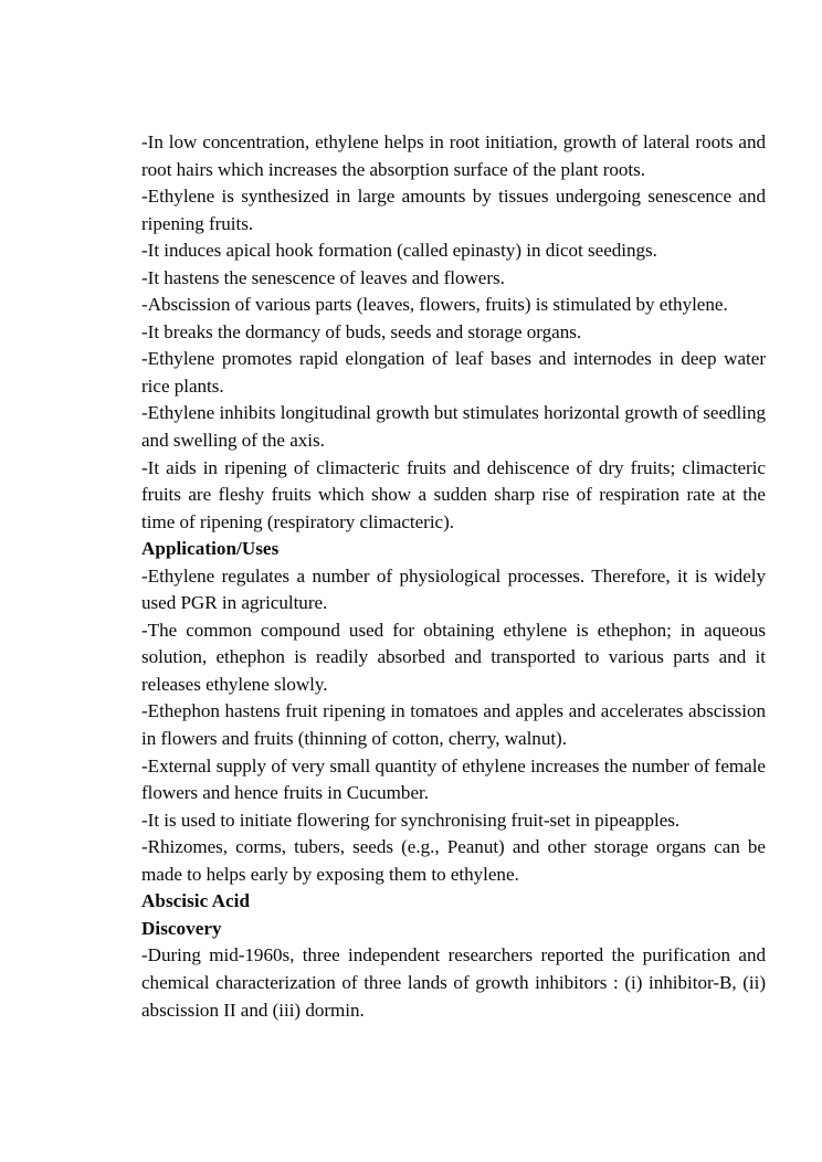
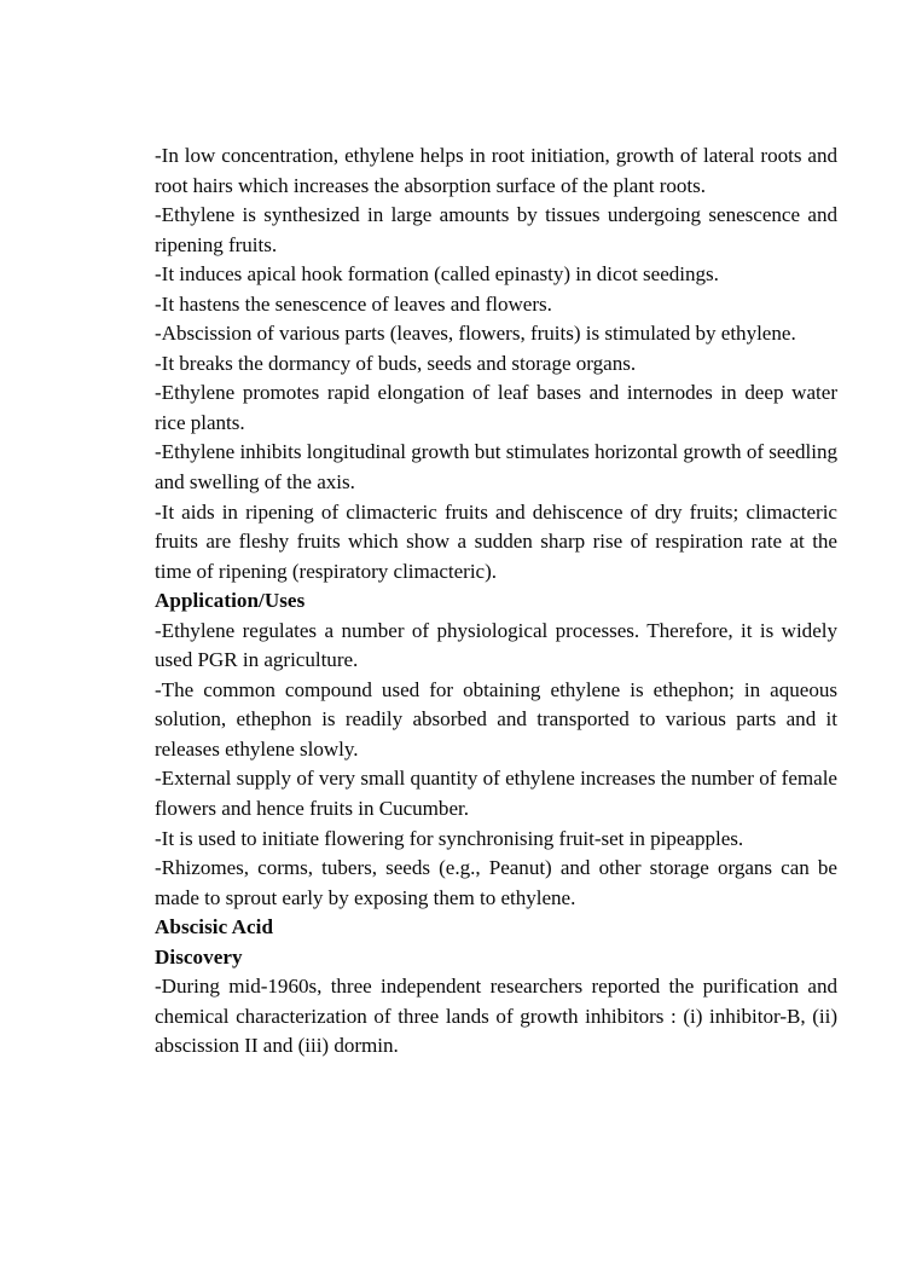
  -In low concentration, ethylene helps in root initiation, growth of lateral roots and root hairs which increases the absorption surface of the plant roots.
  -Ethylene is synthesized in large amounts by tissues undergoing senescence and ripening fruits.
  -It induces apical hook formation (called epinasty) in dicot seedings.
  -It hastens the senescence of leaves and flowers.
  -Abscission of various parts (leaves, flowers, fruits) is stimulated by ethylene.
  -It breaks the dormancy of buds, seeds and storage organs.
  -Ethylene promotes rapid elongation of leaf bases and internodes in deep water rice plants.
  -Ethylene inhibits longitudinal growth but stimulates horizontal growth of seedling and swelling of the axis.
  -It aids in ripening of climacteric fruits and dehiscence of dry fruits; climacteric fruits are fleshy fruits which show a sudden sharp rise of respiration rate at the time of ripening (respiratory climacteric).
  Application/Uses
  -Ethylene regulates a number of physiological processes. Therefore, it is widely used PGR in agriculture.
  -The common compound used for obtaining ethylene is ethephon; in aqueous solution, ethephon is readily absorbed and transported to various parts and it releases ethylene slowly.
- -Ethephon hastens fruit ripening in tomatoes and apples and accelerates abscission in flowers and fruits (thinning of cotton, cherry, walnut).
  -External supply of very small quantity of ethylene increases the number of female flowers and hence fruits in Cucumber.
  -It is used to initiate flowering for synchronising fruit-set in pipeapples.
- -Rhizomes, corms, tubers, seeds (e.g., Peanut) and other storage organs can be made to helps early by exposing them to ethylene.
+ -Rhizomes, corms, tubers, seeds (e.g., Peanut) and other storage organs can be made to sprout early by exposing them to ethylene.
  Abscisic Acid
  Discovery
  -During mid-1960s, three independent researchers reported the purification and chemical characterization of three lands of growth inhibitors : (i) inhibitor-B, (ii) abscission II and (iii) dormin.
